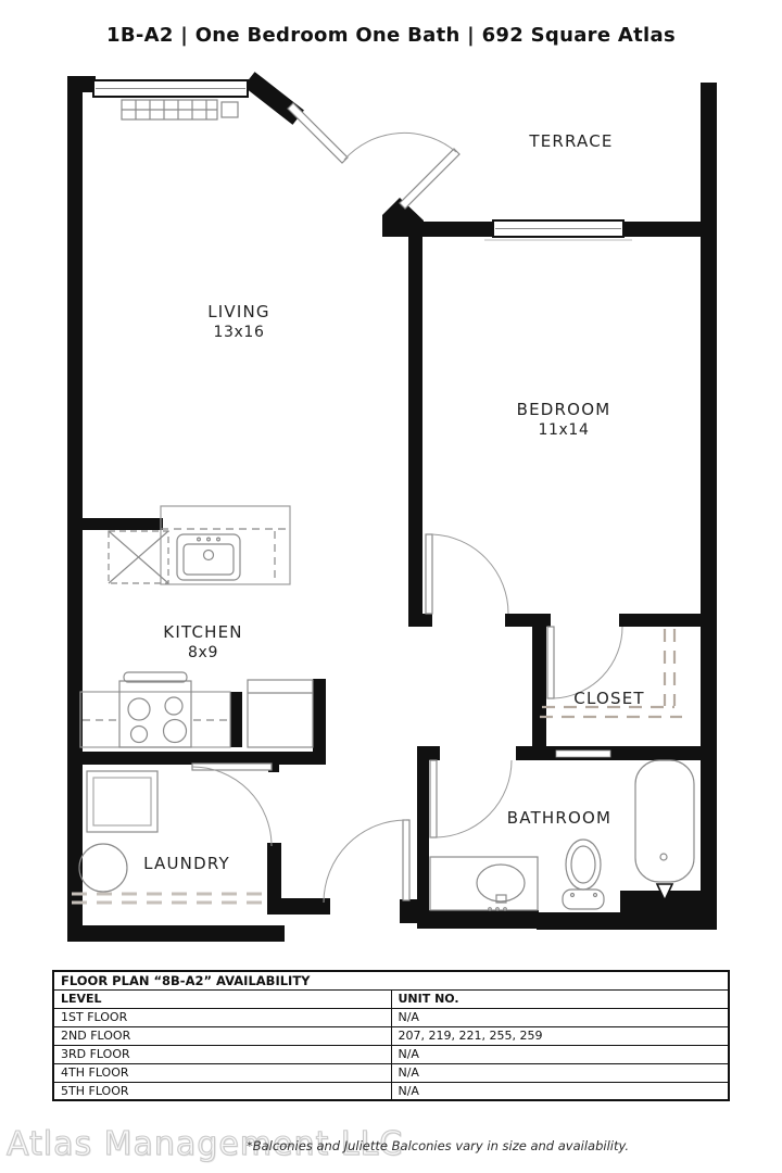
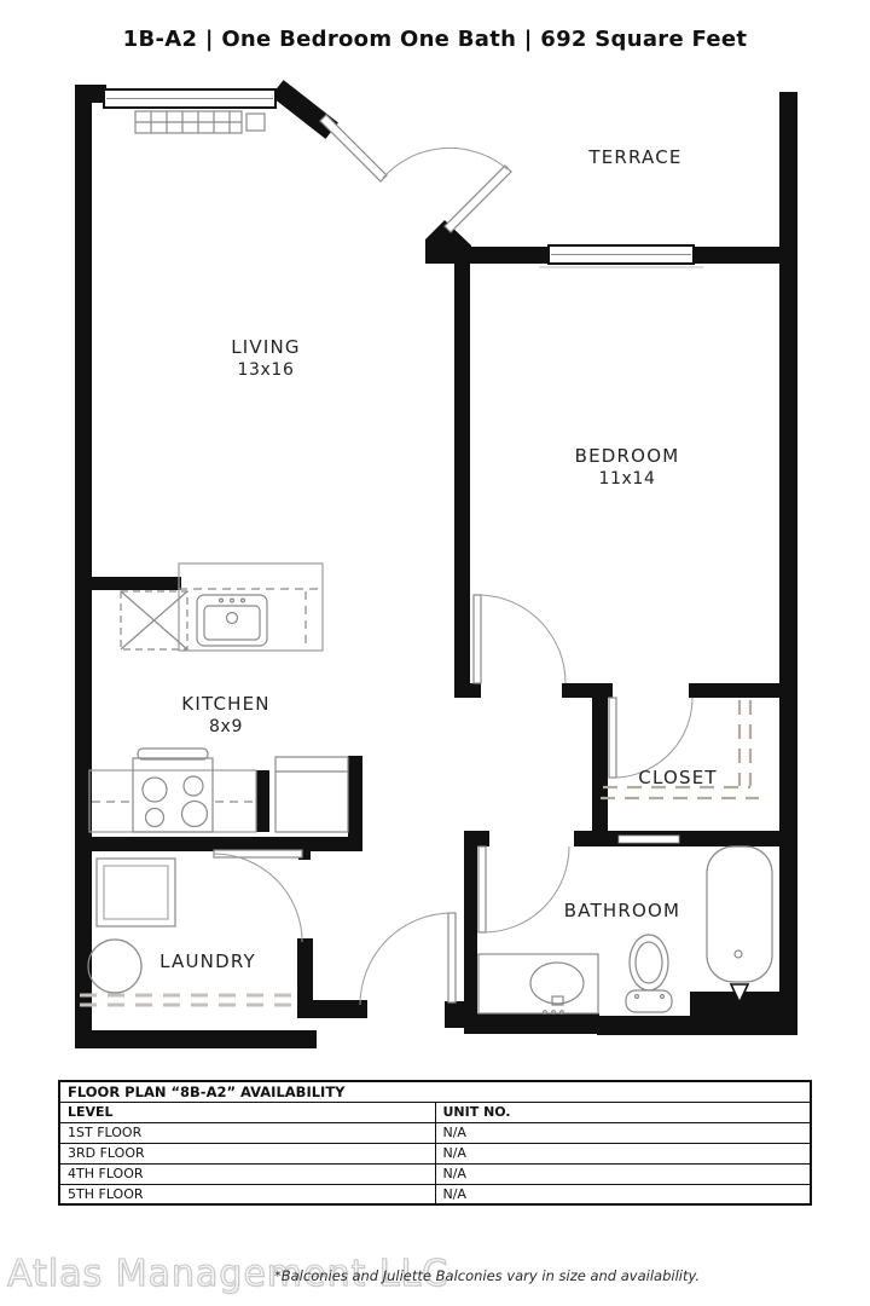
- 1B-A2 | One Bedroom One Bath | 692 Square Atlas
+ 1B-A2 | One Bedroom One Bath | 692 Square Feet
  TERRACE
  LIVING
  13x16
  BEDROOM
  11x14
  KITCHEN
  8x9
  CLOSET
  LAUNDRY
  BATHROOM
  FLOOR PLAN “8B-A2” AVAILABILITY
  LEVEL	UNIT NO.
  1ST FLOOR	N/A
- 2ND FLOOR	207, 219, 221, 255, 259
  3RD FLOOR	N/A
  4TH FLOOR	N/A
  5TH FLOOR	N/A
  Atlas Management LLC
  *Balconies and Juliette Balconies vary in size and availability.
